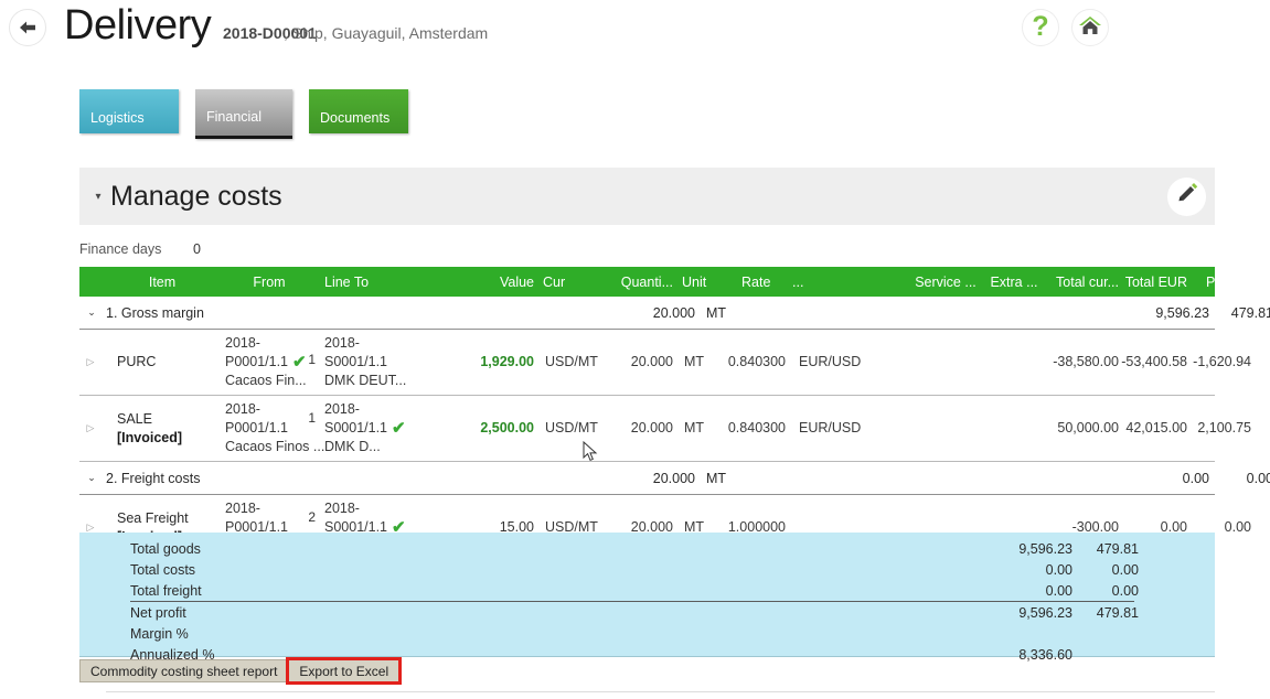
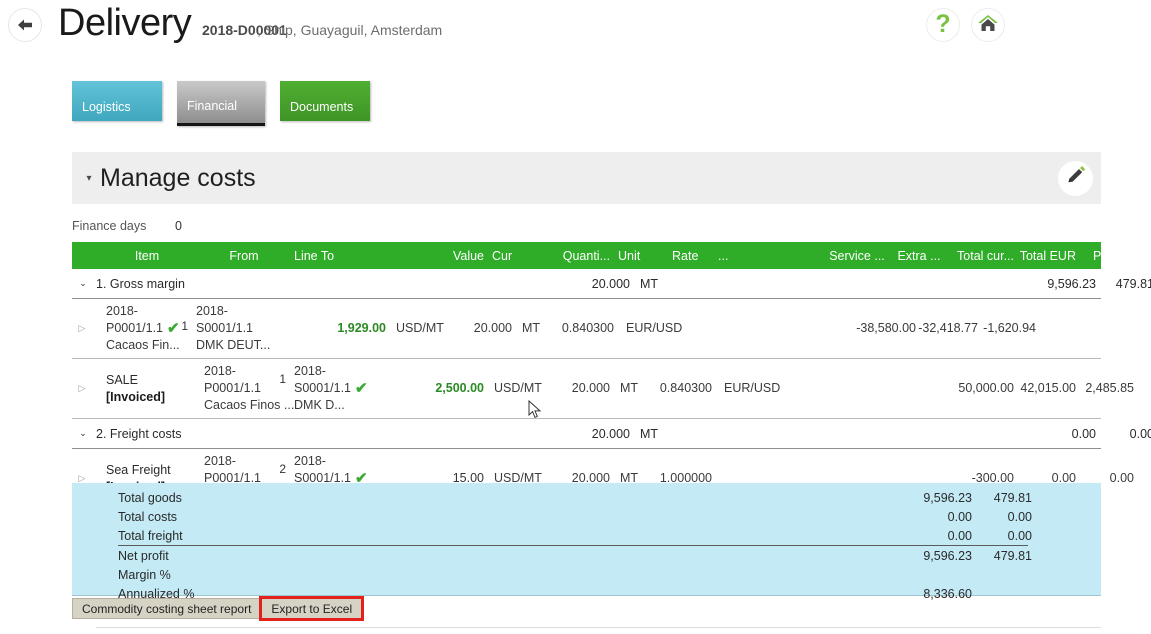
  Delivery
  2018-D00001
  , Ship, Guayaguil, Amsterdam
  ?
  Logistics
  Financial
  Documents
  ▾
  Manage costs
  Finance days
  0
  Item
  From
  Line To
  Value
  Cur
  Quanti...
  Unit
  Rate
  ...
  Service ...
  Extra ...
  Total cur...
  Total EUR
  Per MT
  ⌄
  1. Gross margin
  20.000
  MT
  9,596.23
  479.8
  ▷
- PURC
  2018-
  P0001/1.1
  ✔
  Cacaos Fin...
  1
  2018-
  S0001/1.1
  DMK DEUT...
  1,929.00
  USD/MT
  20.000
  MT
  0.840300
  EUR/USD
  -38,580.00
- -53,400.58
+ -32,418.77
  -1,620.94
  ▷
  SALE
  [Invoiced]
  2018-
  P0001/1.1
  Cacaos Finos ...
  1
  2018-
  S0001/1.1
  ✔
  DMK D...
  2,500.00
  USD/MT
  20.000
  MT
  0.840300
  EUR/USD
  50,000.00
  42,015.00
- 2,100.75
+ 2,485.85
  ⌄
  2. Freight costs
  20.000
  MT
  0.00
  0.0
  ▷
  Sea Freight
  2018-
  P0001/1.1
  2
  2018-
  S0001/1.1
  ✔
  15.00
  USD/MT
  20.000
  MT
  1.000000
  -300.00
  0.00
  0.00
  Total goods
  9,596.23
  479.81
  Total costs
  0.00
  0.00
  Total freight
  0.00
  0.00
  Net profit
  9,596.23
  479.81
  Margin %
  Annualized %
  8,336.60
  Commodity costing sheet report
  Export to Excel
